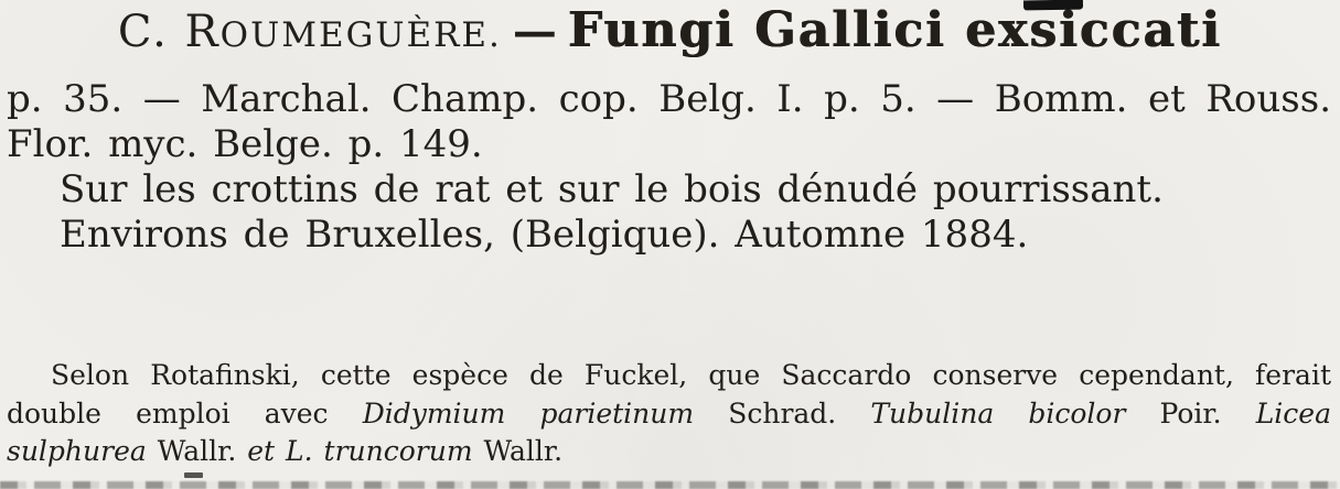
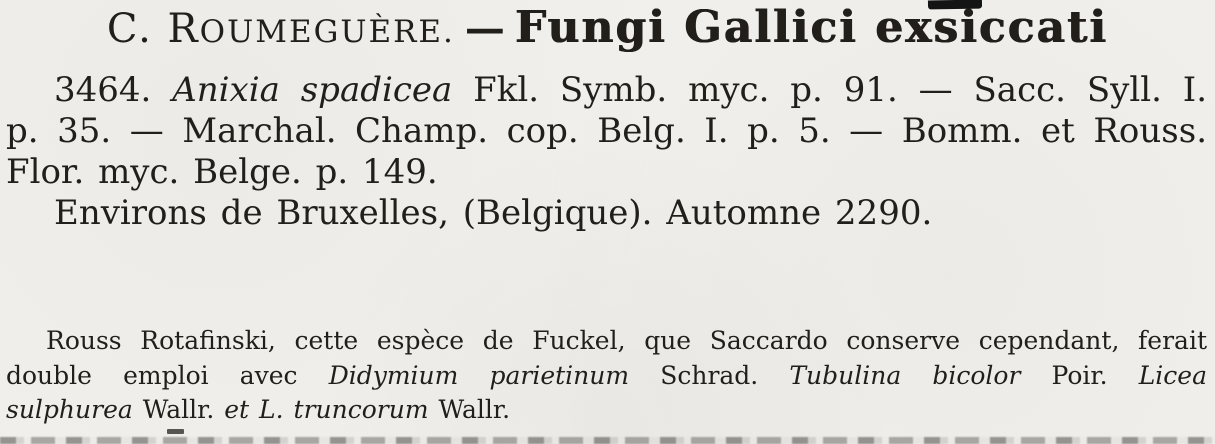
  C. ROUMEGUÈRE. — Fungi Gallici exsiccati
+ 3464. Anixia spadicea Fkl. Symb. myc. p. 91. — Sacc. Syll. I.
  p. 35. — Marchal. Champ. cop. Belg. I. p. 5. — Bomm. et Rouss.
  Flor. myc. Belge. p. 149.
- Sur les crottins de rat et sur le bois dénudé pourrissant.
- Environs de Bruxelles, (Belgique). Automne 1884.
+ Environs de Bruxelles, (Belgique). Automne 2290.
- Selon Rotafinski, cette espèce de Fuckel, que Saccardo conserve cependant, ferait
+ Rouss Rotafinski, cette espèce de Fuckel, que Saccardo conserve cependant, ferait
  double emploi avec Didymium parietinum Schrad. Tubulina bicolor Poir. Licea
  sulphurea Wallr. et L. truncorum Wallr.
